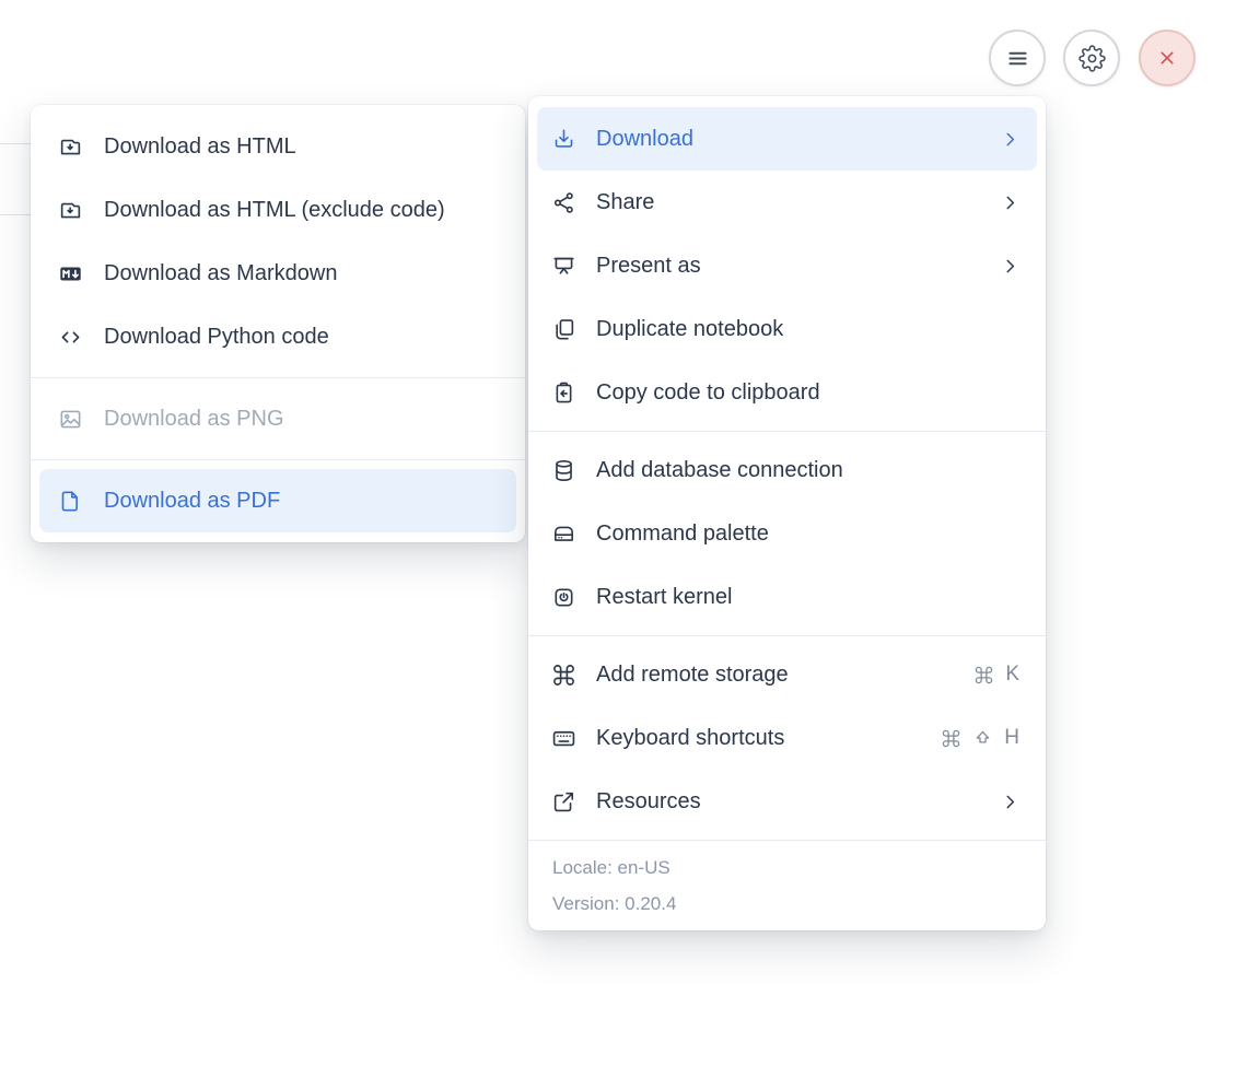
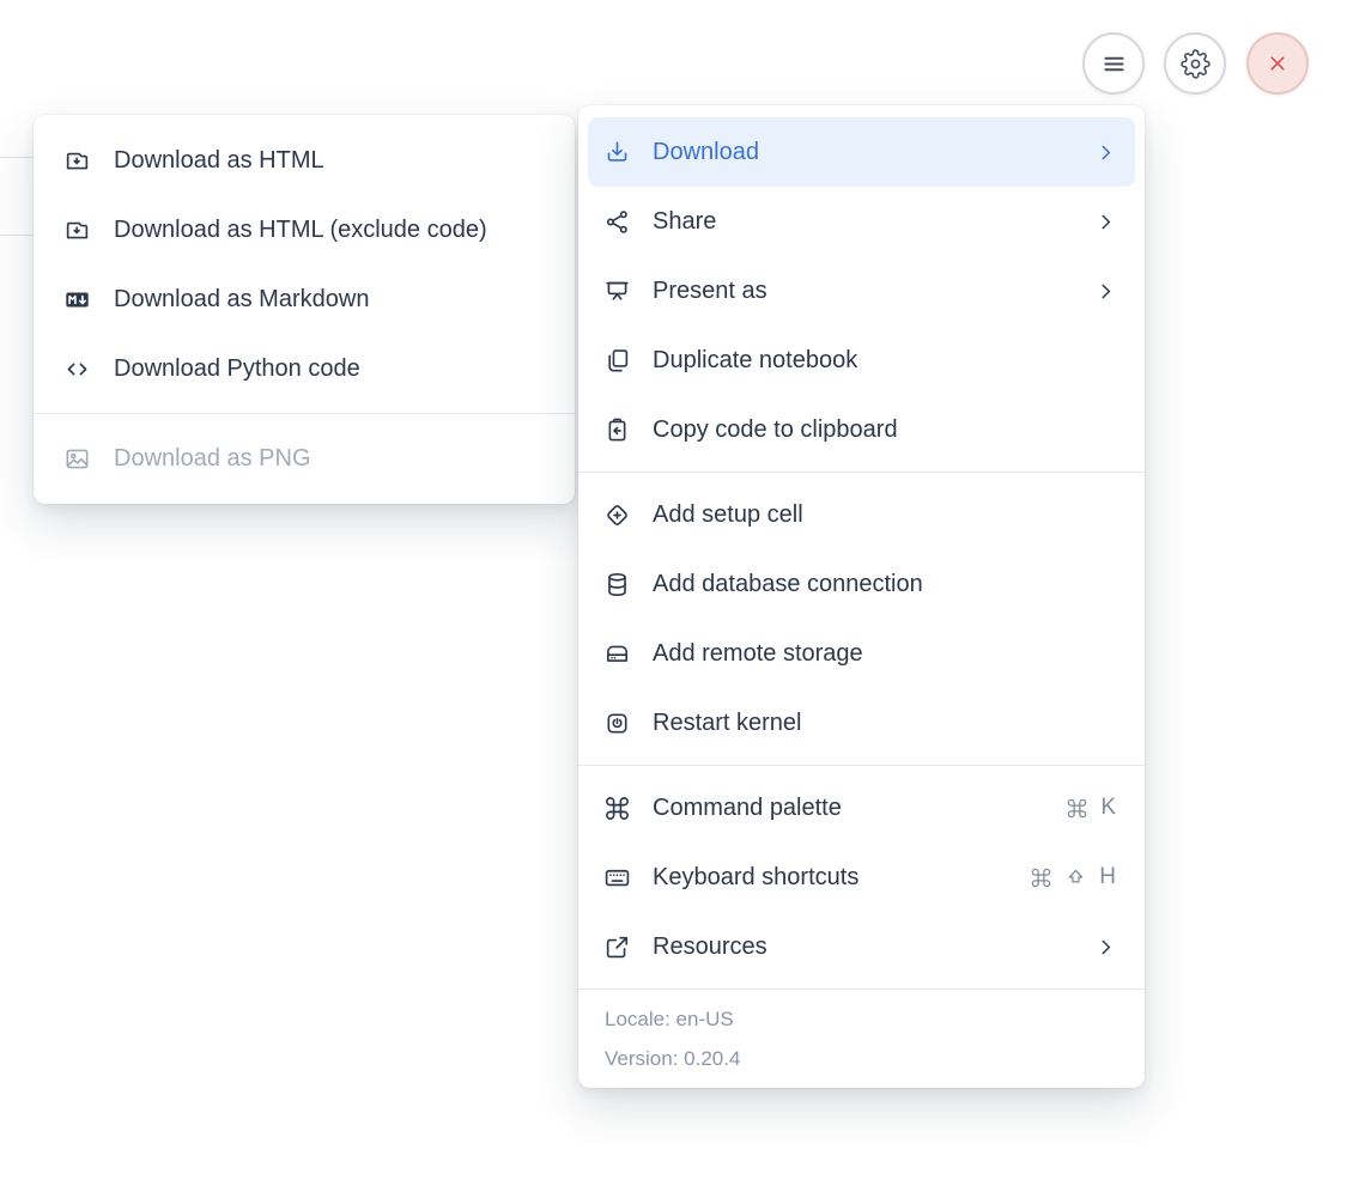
  Download
  Share
  Present as
  Duplicate notebook
  Copy code to clipboard
+ Add setup cell
  Add database connection
- Command palette
+ Add remote storage
  Restart kernel
- Add remote storage
+ Command palette
  K
  Keyboard shortcuts
  H
  Resources
  Locale: en-US
  Version: 0.20.4
  Download as HTML
  Download as HTML (exclude code)
  Download as Markdown
  Download Python code
  Download as PNG
- Download as PDF
